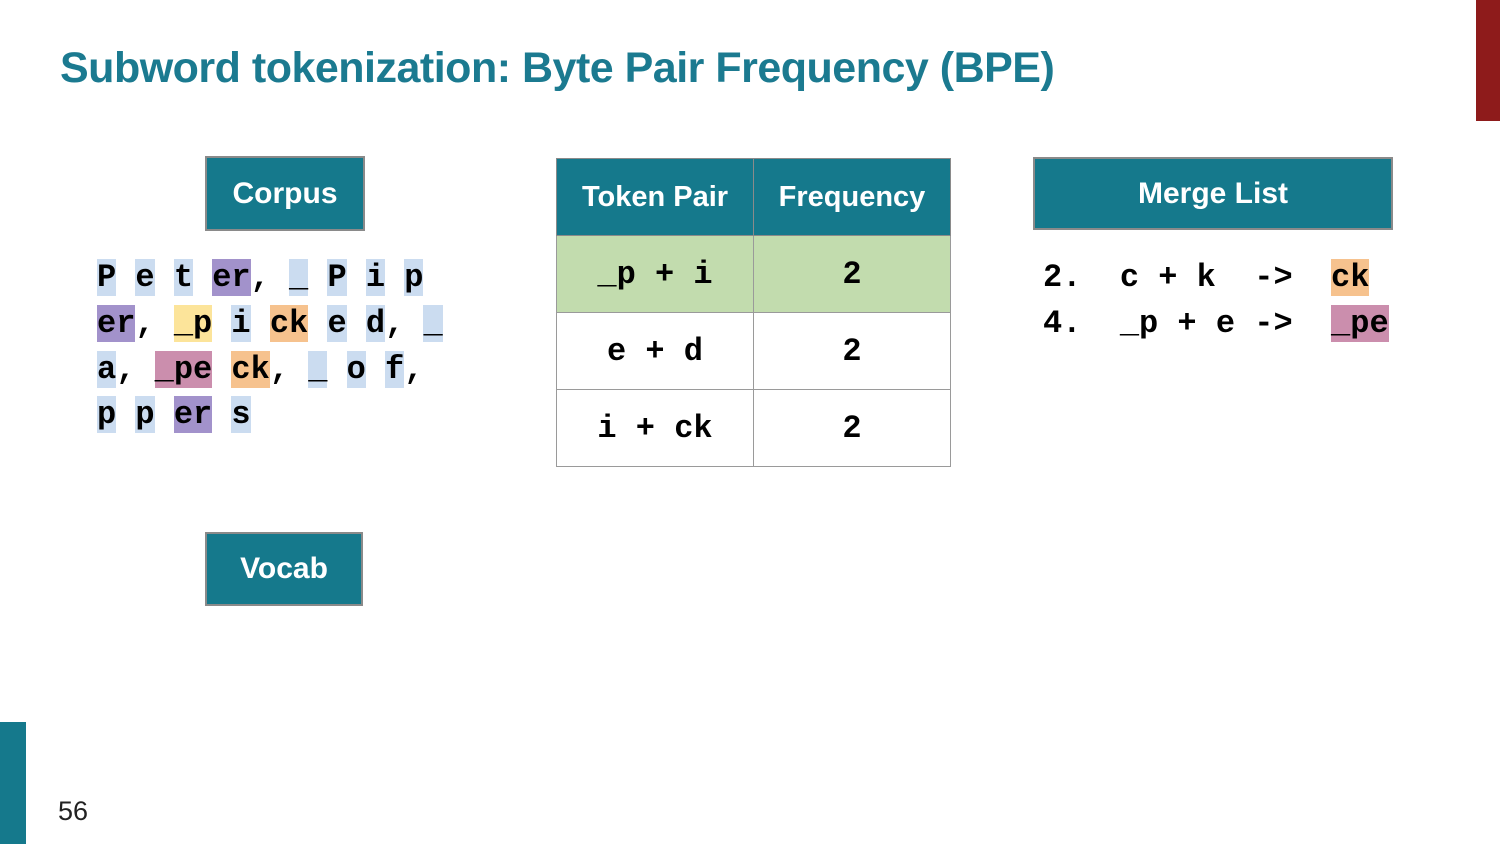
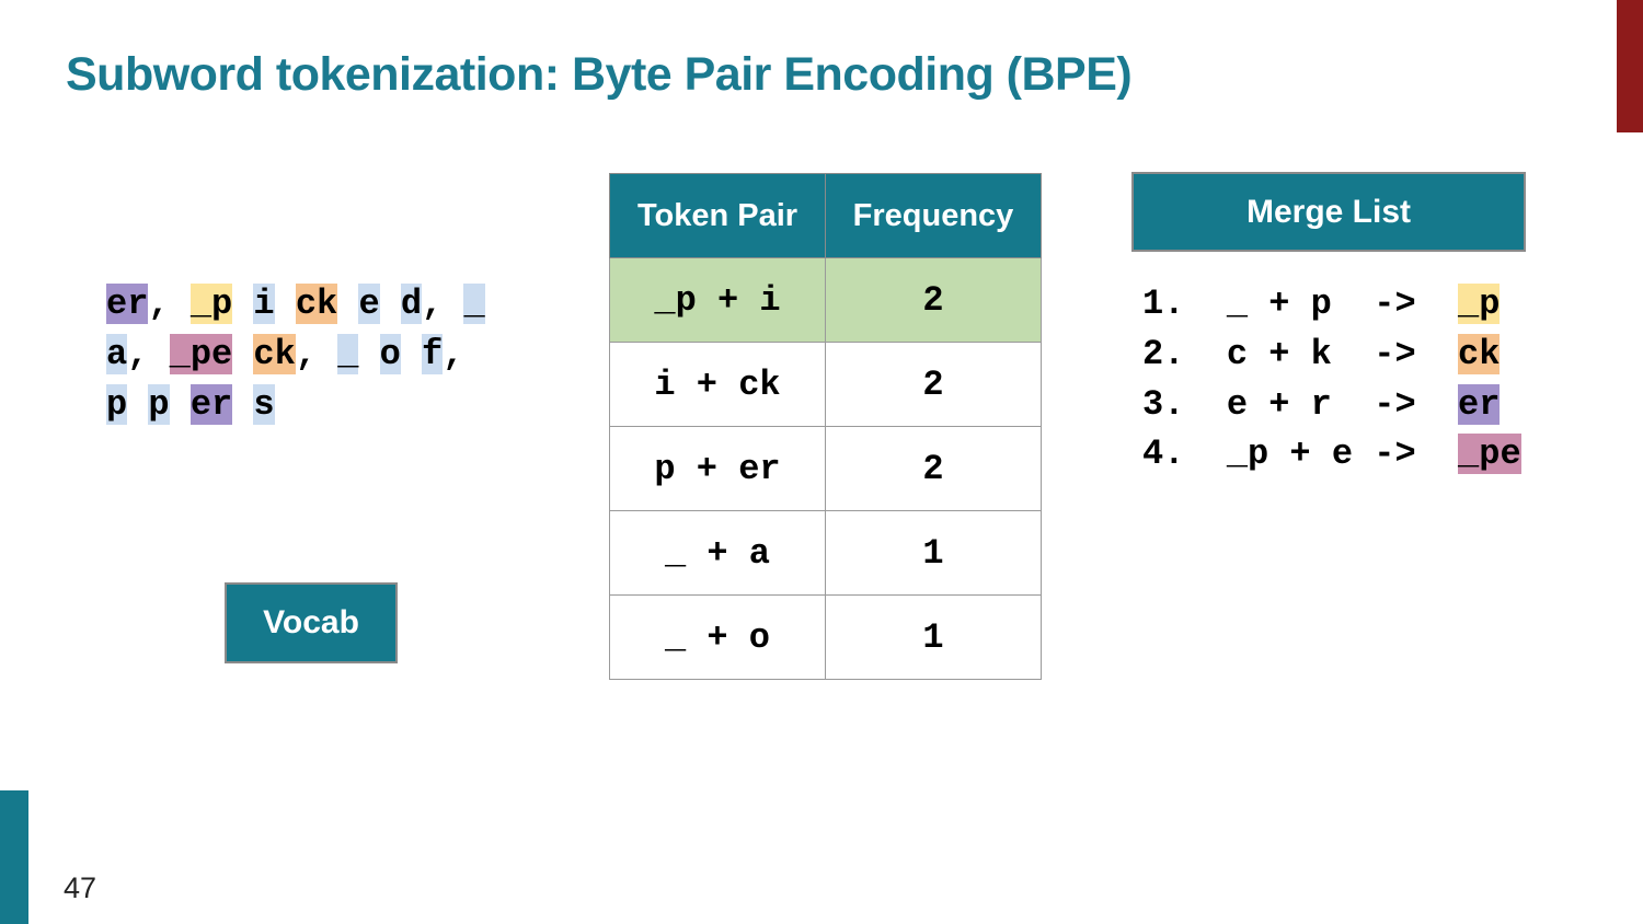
- Subword tokenization: Byte Pair Frequency (BPE)
+ Subword tokenization: Byte Pair Encoding (BPE)
- Corpus
- P e t er, _ P i p
  er, _p i ck e d, _
  a, _pe ck, _ o f,
  p p er s
  Vocab
  Token Pair	Frequency
  _p + i	2
- e + d	2
  i + ck	2
+ p + er	2
+ _ + a	1
+ _ + o	1
  Merge List
+ 1. _ + p -> _p
  2. c + k -> ck
+ 3. e + r -> er
  4. _p + e -> _pe
- 56
+ 47
